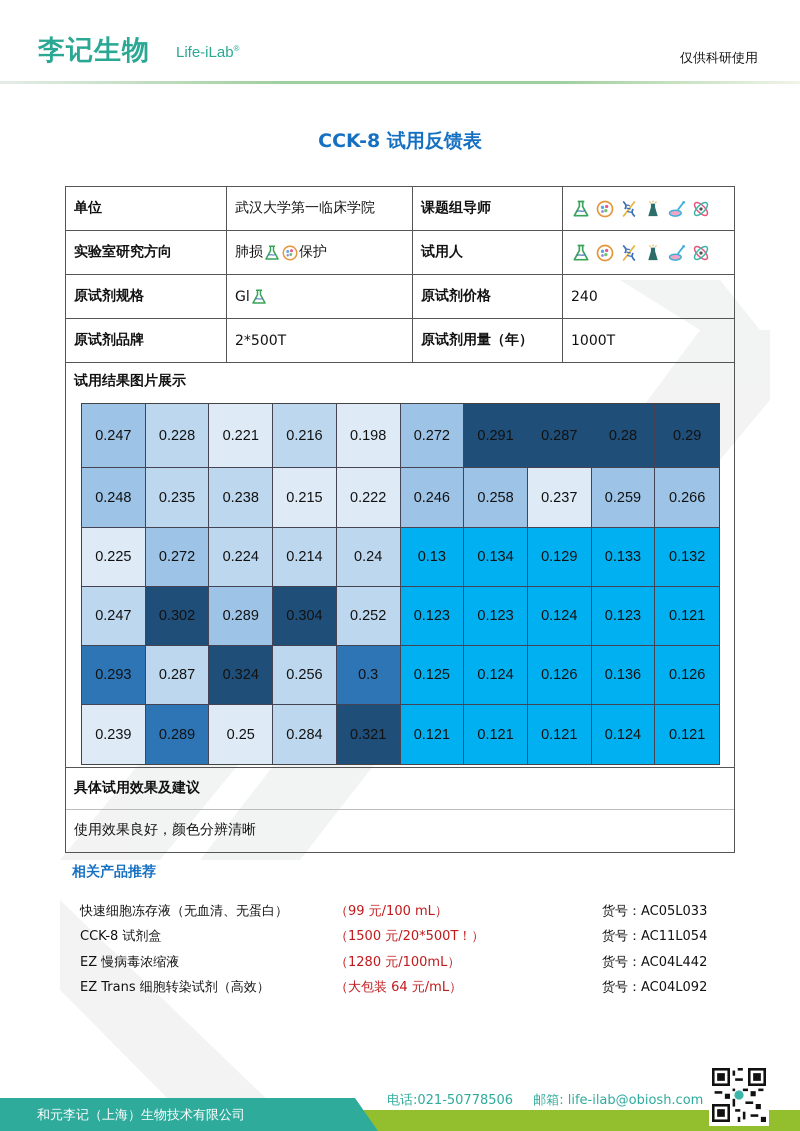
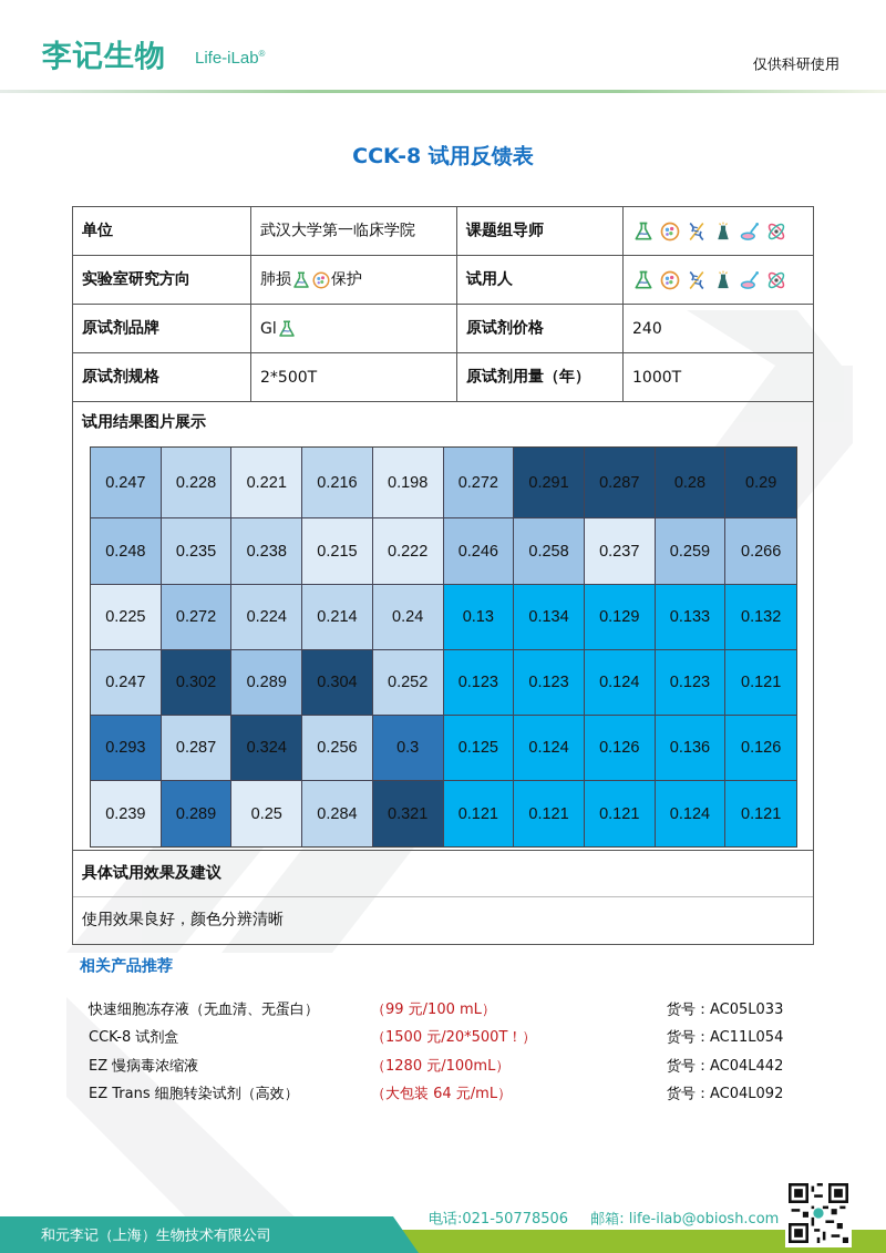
  李记生物
  Life-iLab®
  仅供科研使用
  CCK-8 试用反馈表
  单位
  武汉大学第一临床学院
  课题组导师
  实验室研究方向
  肺损
  保护
  试用人
- 原试剂规格
+ 原试剂品牌
  Gl
  原试剂价格
  240
- 原试剂品牌
+ 原试剂规格
  2*500T
  原试剂用量（年）
  1000T
  试用结果图片展示
  0.247
  0.228
  0.221
  0.216
  0.198
  0.272
  0.291
  0.287
  0.28
  0.29
  0.248
  0.235
  0.238
  0.215
  0.222
  0.246
  0.258
  0.237
  0.259
  0.266
  0.225
  0.272
  0.224
  0.214
  0.24
  0.13
  0.134
  0.129
  0.133
  0.132
  0.247
  0.302
  0.289
  0.304
  0.252
  0.123
  0.123
  0.124
  0.123
  0.121
  0.293
  0.287
  0.324
  0.256
  0.3
  0.125
  0.124
  0.126
  0.136
  0.126
  0.239
  0.289
  0.25
  0.284
  0.321
  0.121
  0.121
  0.121
  0.124
  0.121
  具体试用效果及建议
  使用效果良好，颜色分辨清晰
  相关产品推荐
  快速细胞冻存液（无血清、无蛋白）
  （99 元/100 mL）
  货号：AC05L033
  CCK-8 试剂盒
  （1500 元/20*500T！）
  货号：AC11L054
  EZ 慢病毒浓缩液
  （1280 元/100mL）
  货号：AC04L442
  EZ Trans 细胞转染试剂（高效）
  （大包装 64 元/mL）
  货号：AC04L092
  和元李记（上海）生物技术有限公司
  电话:021-50778506 邮箱: life-ilab@obiosh.com
